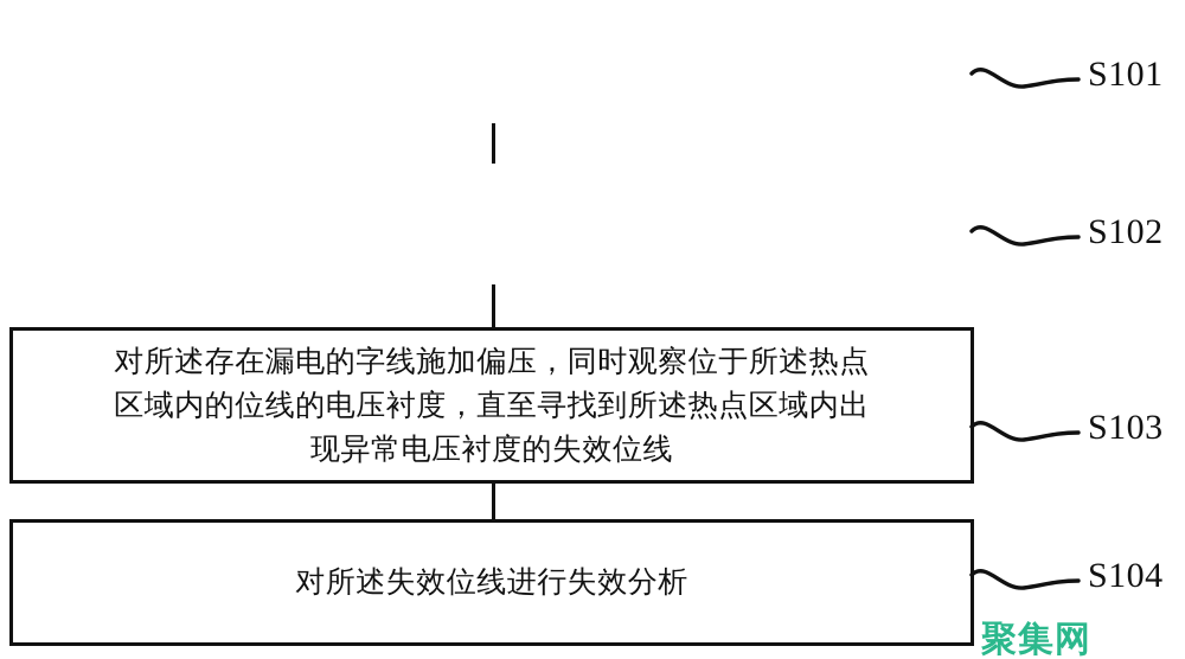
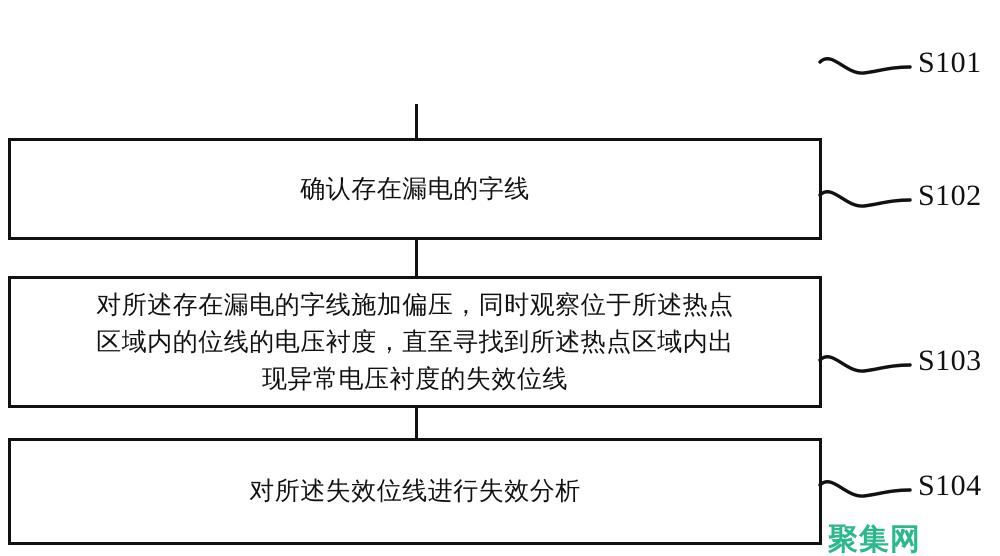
+ 确认存在漏电的字线
  对所述存在漏电的字线施加偏压，同时观察位于所述热点
  区域内的位线的电压衬度，直至寻找到所述热点区域内出
  现异常电压衬度的失效位线
  对所述失效位线进行失效分析
  S101
  S102
  S103
  S104
  聚集网
